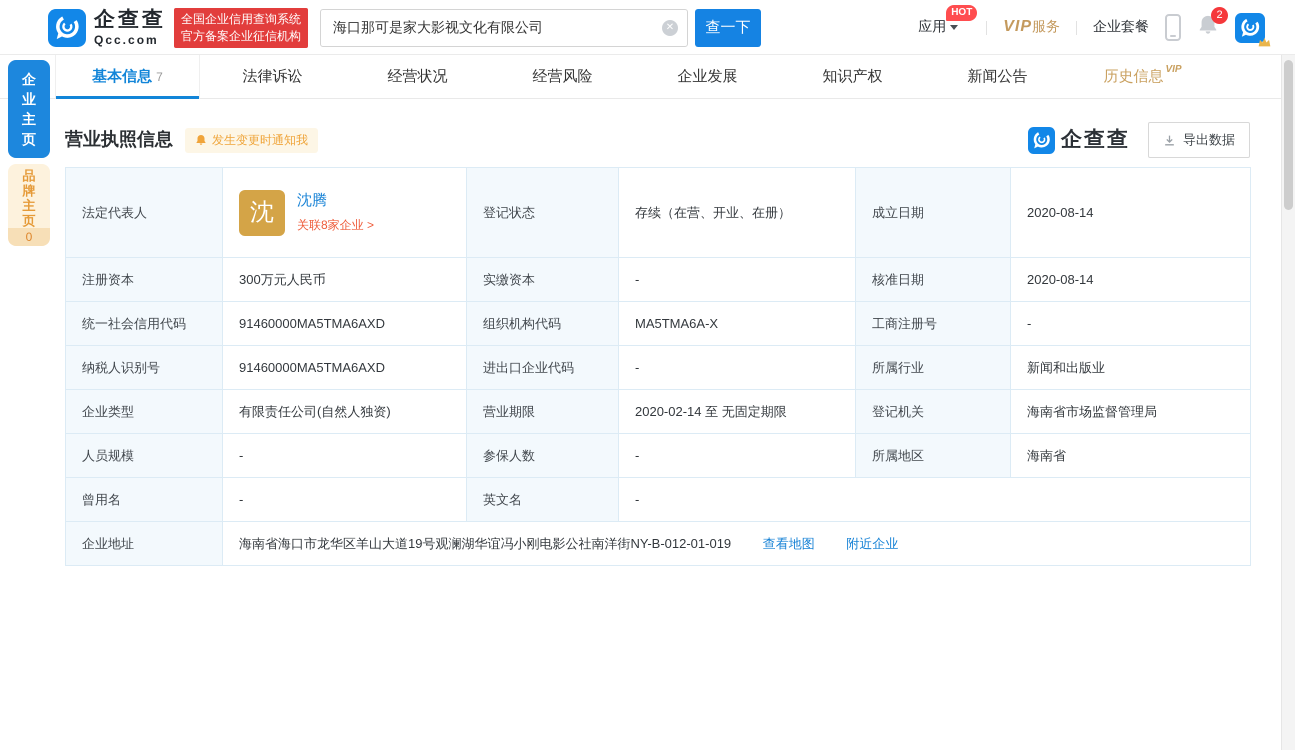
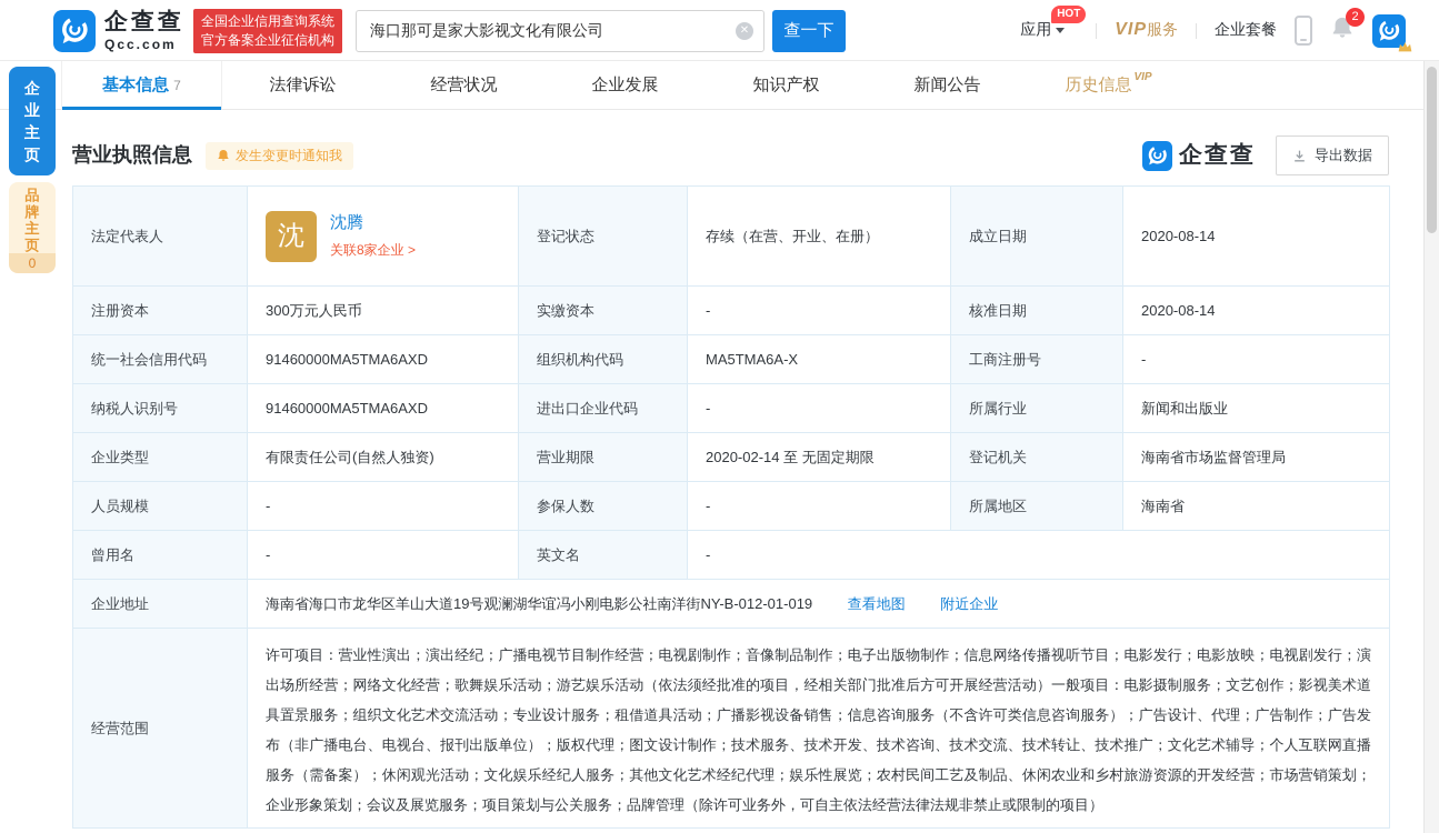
  企查查
  Qcc.com
  全国企业信用查询系统
  官方备案企业征信机构
  海口那可是家大影视文化有限公司
  ✕
  查一下
  应用
  HOT
  VIP服务
  企业套餐
  2
  基本信息
  7
  法律诉讼
  经营状况
- 经营风险
  企业发展
  知识产权
  新闻公告
  历史信息
  VIP
  企业主页
  品牌主页
  0
  营业执照信息
  发生变更时通知我
  企查查
  导出数据
  法定代表人	沈 沈腾 关联8家企业 >	登记状态	存续（在营、开业、在册）	成立日期	2020-08-14
  注册资本	300万元人民币	实缴资本	-	核准日期	2020-08-14
  统一社会信用代码	91460000MA5TMA6AXD	组织机构代码	MA5TMA6A-X	工商注册号	-
  纳税人识别号	91460000MA5TMA6AXD	进出口企业代码	-	所属行业	新闻和出版业
  企业类型	有限责任公司(自然人独资)	营业期限	2020-02-14 至 无固定期限	登记机关	海南省市场监督管理局
  人员规模	-	参保人数	-	所属地区	海南省
  曾用名	-	英文名	-
  企业地址	海南省海口市龙华区羊山大道19号观澜湖华谊冯小刚电影公社南洋街NY-B-012-01-019 查看地图 附近企业
+ 经营范围	许可项目：营业性演出；演出经纪；广播电视节目制作经营；电视剧制作；音像制品制作；电子出版物制作；信息网络传播视听节目；电影发行；电影放映；电视剧发行；演出场所经营；网络文化经营；歌舞娱乐活动；游艺娱乐活动（依法须经批准的项目，经相关部门批准后方可开展经营活动）一般项目：电影摄制服务；文艺创作；影视美术道具置景服务；组织文化艺术交流活动；专业设计服务；租借道具活动；广播影视设备销售；信息咨询服务（不含许可类信息咨询服务）；广告设计、代理；广告制作；广告发布（非广播电台、电视台、报刊出版单位）；版权代理；图文设计制作；技术服务、技术开发、技术咨询、技术交流、技术转让、技术推广；文化艺术辅导；个人互联网直播服务（需备案）；休闲观光活动；文化娱乐经纪人服务；其他文化艺术经纪代理；娱乐性展览；农村民间工艺及制品、休闲农业和乡村旅游资源的开发经营；市场营销策划；企业形象策划；会议及展览服务；项目策划与公关服务；品牌管理（除许可业务外，可自主依法经营法律法规非禁止或限制的项目）
